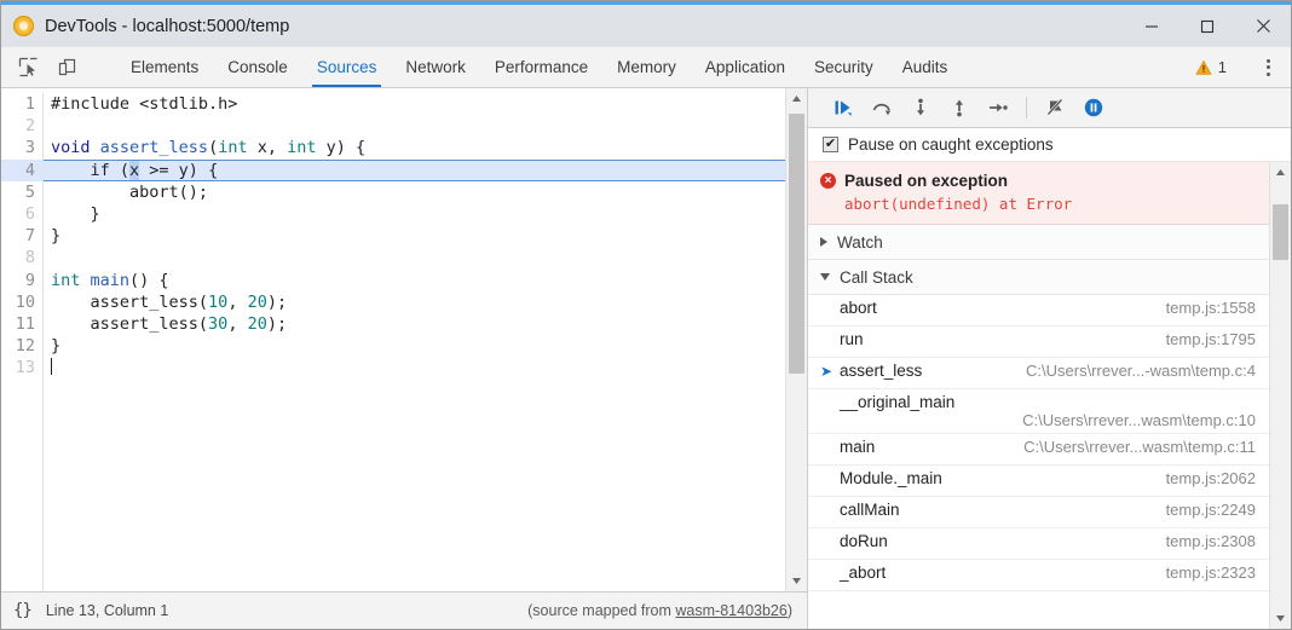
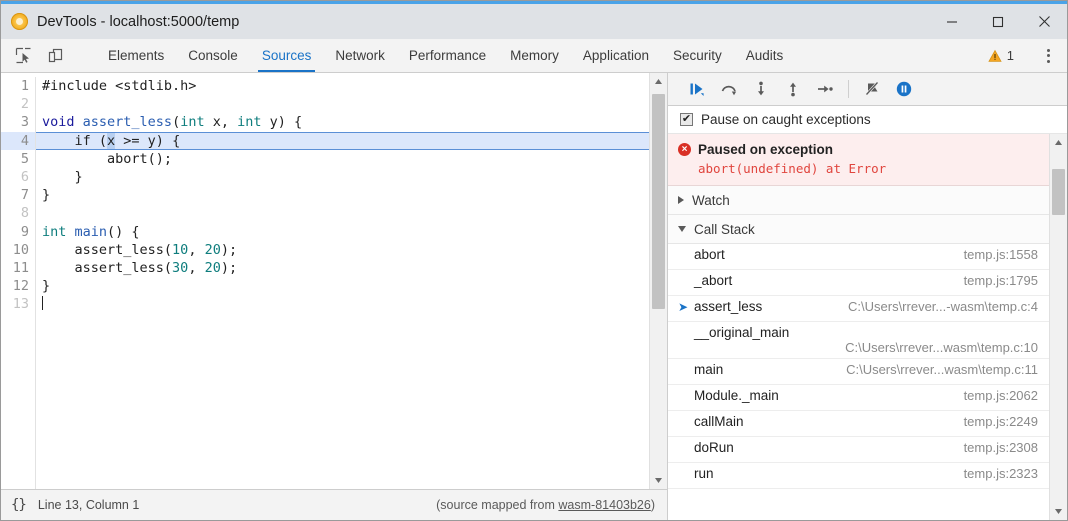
  DevTools - localhost:5000/temp
  Elements
  Console
  Sources
  Network
  Performance
  Memory
  Application
  Security
  Audits
  1
  1
  2
  3
  4
  5
  6
  7
  8
  9
  10
  11
  12
  13
  #include <stdlib.h>
  void assert_less(int x, int y) {
  if (x >= y) {
  abort();
  }
  }
  int main() {
  assert_less(10, 20);
  assert_less(30, 20);
  }
  {}
  Line 13, Column 1
  (source mapped from wasm-81403b26)
  ✔
  Pause on caught exceptions
  ×
  Paused on exception
  abort(undefined) at Error
  Watch
  Call Stack
  abort
  temp.js:1558
- run
+ _abort
  temp.js:1795
  ➤
  assert_less
  C:\Users\rrever...-wasm\temp.c:4
  __original_main
  C:\Users\rrever...wasm\temp.c:10
  main
  C:\Users\rrever...wasm\temp.c:11
  Module._main
  temp.js:2062
  callMain
  temp.js:2249
  doRun
  temp.js:2308
- _abort
+ run
  temp.js:2323
